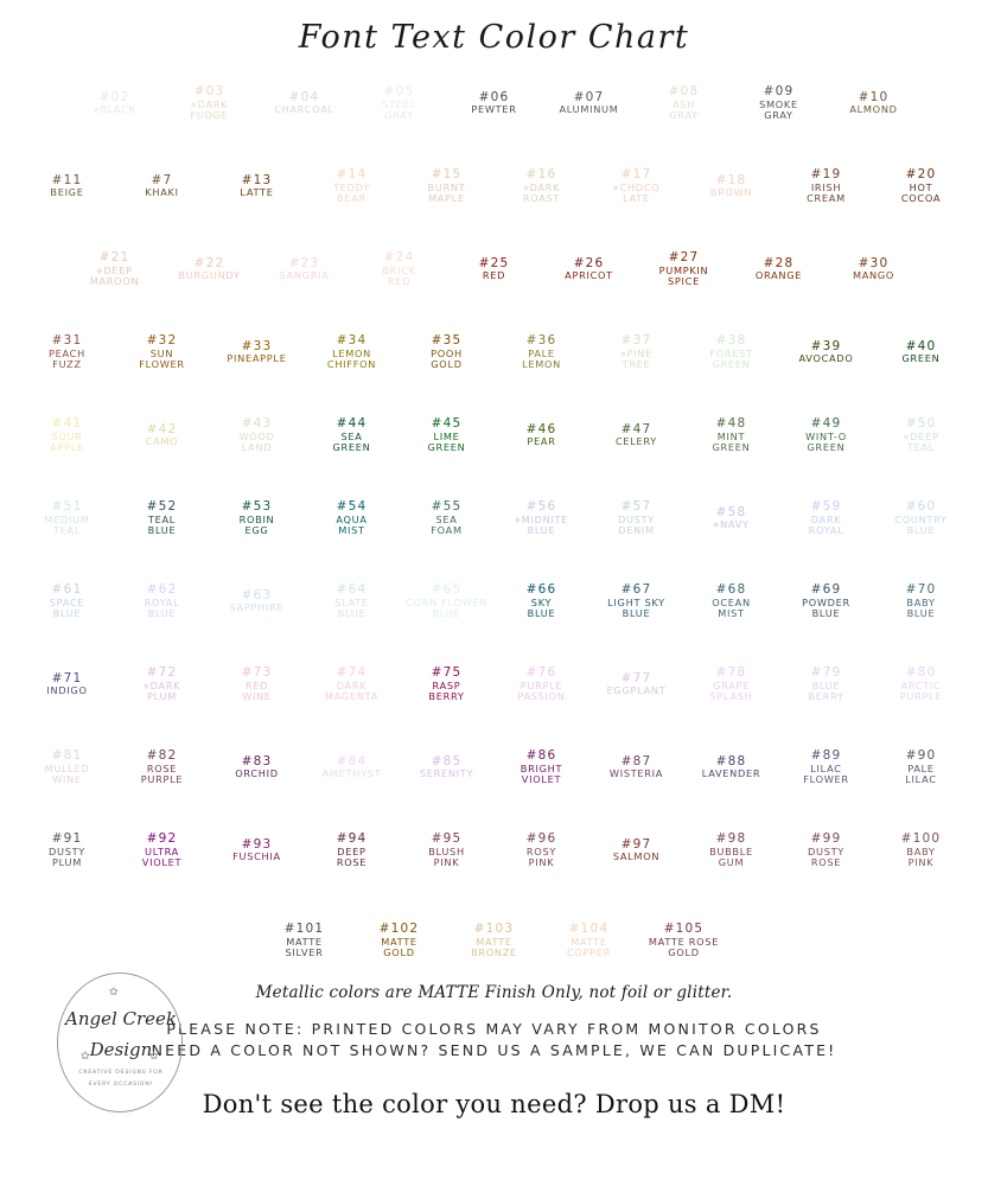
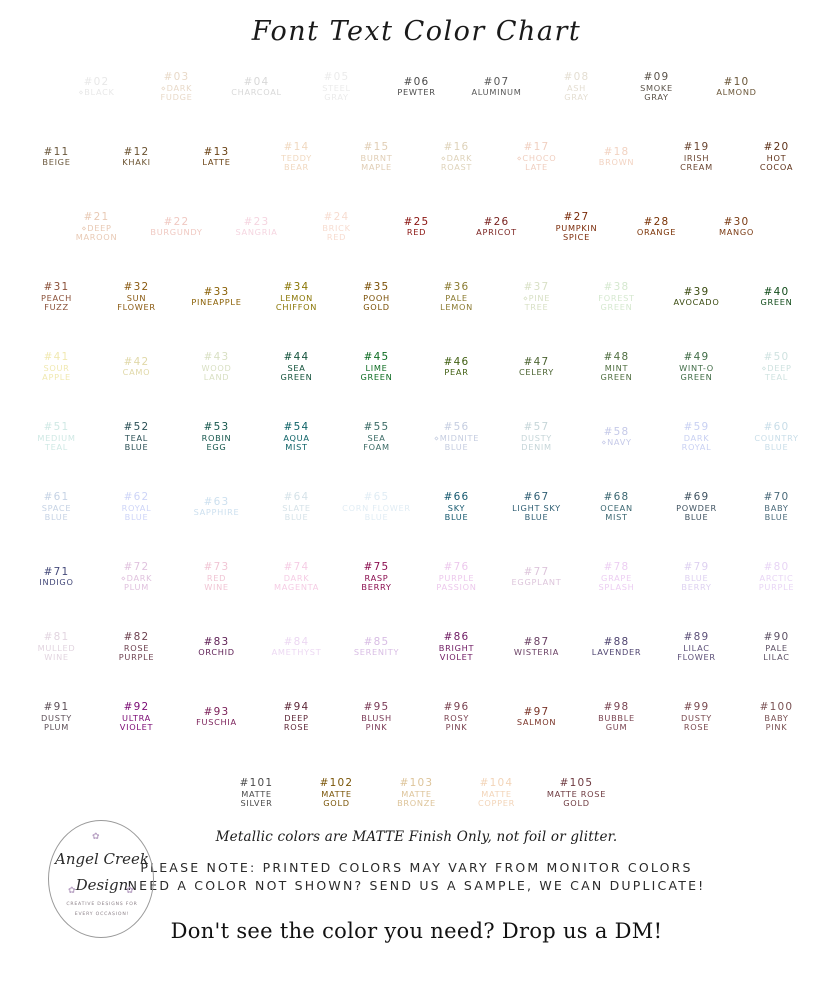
  Font Text Color Chart
  #03
  ⋄DARK
  FUDGE
  #04
  CHARCOAL
  #06
  PEWTER
  #07
  ALUMINUM
  #08
  ASH
  GRAY
  #09
  SMOKE
  GRAY
  #10
  ALMOND
  #11
  BEIGE
- #7
+ #12
  KHAKI
  #13
  LATTE
  #14
  TEDDY
  BEAR
  #15
  BURNT
  MAPLE
  #16
  ⋄DARK
  ROAST
  #17
  ⋄CHOCO
  LATE
  #18
  BROWN
  #19
  IRISH
  CREAM
  #20
  HOT
  COCOA
  #21
  ⋄DEEP
  MAROON
  #22
  BURGUNDY
  #23
  SANGRIA
  #24
  BRICK
  RED
  #25
  RED
  #26
  APRICOT
  #27
  PUMPKIN
  SPICE
  #28
  ORANGE
  #30
  MANGO
  #31
  PEACH
  FUZZ
  #32
  SUN
  FLOWER
  #33
  PINEAPPLE
  #34
  LEMON
  CHIFFON
  #35
  POOH
  GOLD
  #36
  PALE
  LEMON
  #37
  ⋄PINE
  TREE
  #38
  FOREST
  GREEN
  #39
  AVOCADO
  #40
  GREEN
  #41
  SOUR
  APPLE
  #42
  CAMO
  #43
  WOOD
  LAND
  #44
  SEA
  GREEN
  #45
  LIME
  GREEN
  #46
  PEAR
  #47
  CELERY
  #48
  MINT
  GREEN
  #49
  WINT-O
  GREEN
  #50
  ⋄DEEP
  TEAL
  #51
  MEDIUM
  TEAL
  #52
  TEAL
  BLUE
  #53
  ROBIN
  EGG
  #54
  AQUA
  MIST
  #55
  SEA
  FOAM
  #56
  ⋄MIDNITE
  BLUE
  #57
  DUSTY
  DENIM
  #58
  ⋄NAVY
  #59
  DARK
  ROYAL
  #60
  COUNTRY
  BLUE
  #61
  SPACE
  BLUE
  #62
  ROYAL
  BLUE
  #63
  SAPPHIRE
  #64
  SLATE
  BLUE
  #65
  CORN FLOWER
  BLUE
  #66
  SKY
  BLUE
  #67
  LIGHT SKY
  BLUE
  #68
  OCEAN
  MIST
  #69
  POWDER
  BLUE
  #70
  BABY
  BLUE
  #71
  INDIGO
  #72
  ⋄DARK
  PLUM
  #73
  RED
  WINE
  #74
  DARK
  MAGENTA
  #75
  RASP
  BERRY
  #76
  PURPLE
  PASSION
  #77
  EGGPLANT
  #78
  GRAPE
  SPLASH
  #79
  BLUE
  BERRY
  #80
  ARCTIC
  PURPLE
  #81
  MULLED
  WINE
  #82
  ROSE
  PURPLE
  #83
  ORCHID
  #84
  AMETHYST
  #85
  SERENITY
  #86
  BRIGHT
  VIOLET
  #87
  WISTERIA
  #88
  LAVENDER
  #89
  LILAC
  FLOWER
  #90
  PALE
  LILAC
  #91
  DUSTY
  PLUM
  #92
  ULTRA
  VIOLET
  #93
  FUSCHIA
  #94
  DEEP
  ROSE
  #95
  BLUSH
  PINK
  #96
  ROSY
  PINK
  #97
  SALMON
  #98
  BUBBLE
  GUM
  #99
  DUSTY
  ROSE
  #100
  BABY
  PINK
  #101
  MATTE
  SILVER
  #102
  MATTE
  GOLD
  #103
  MATTE
  BRONZE
  #104
  MATTE
  COPPER
  #105
  MATTE ROSE
  GOLD
  Metallic colors are MATTE Finish Only, not foil or glitter.
  PLEASE NOTE: PRINTED COLORS MAY VARY FROM MONITOR COLORS
  NEED A COLOR NOT SHOWN? SEND US A SAMPLE, WE CAN DUPLICATE!
  Don't see the color you need? Drop us a DM!
  ✿
  ✿
  ✿
  Angel Creek
  Design
